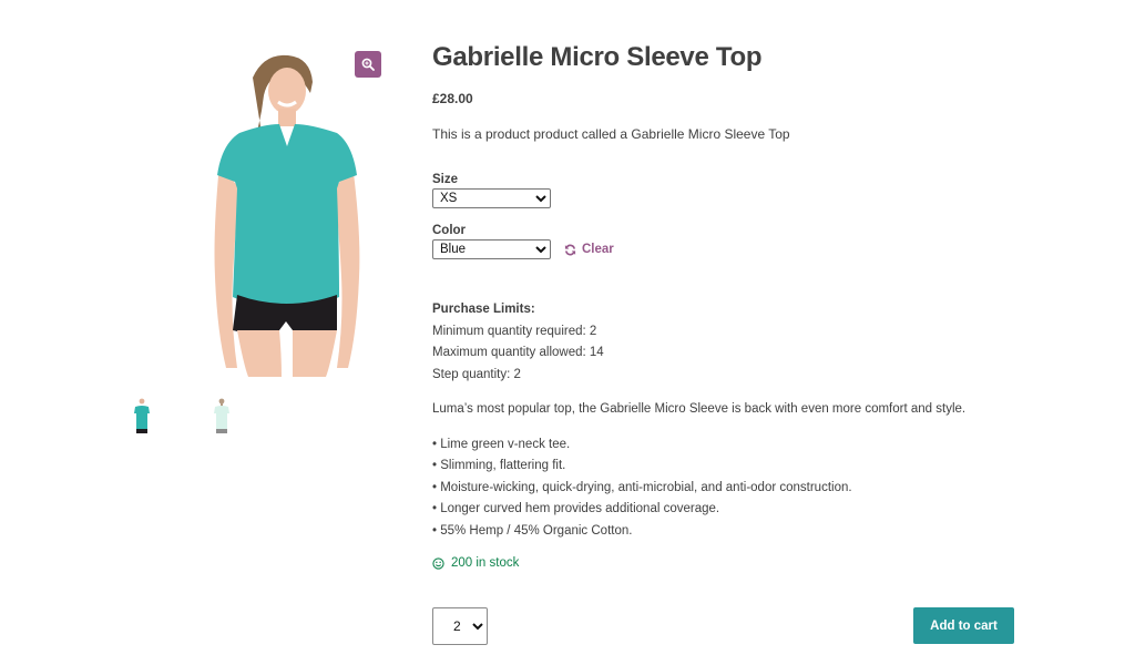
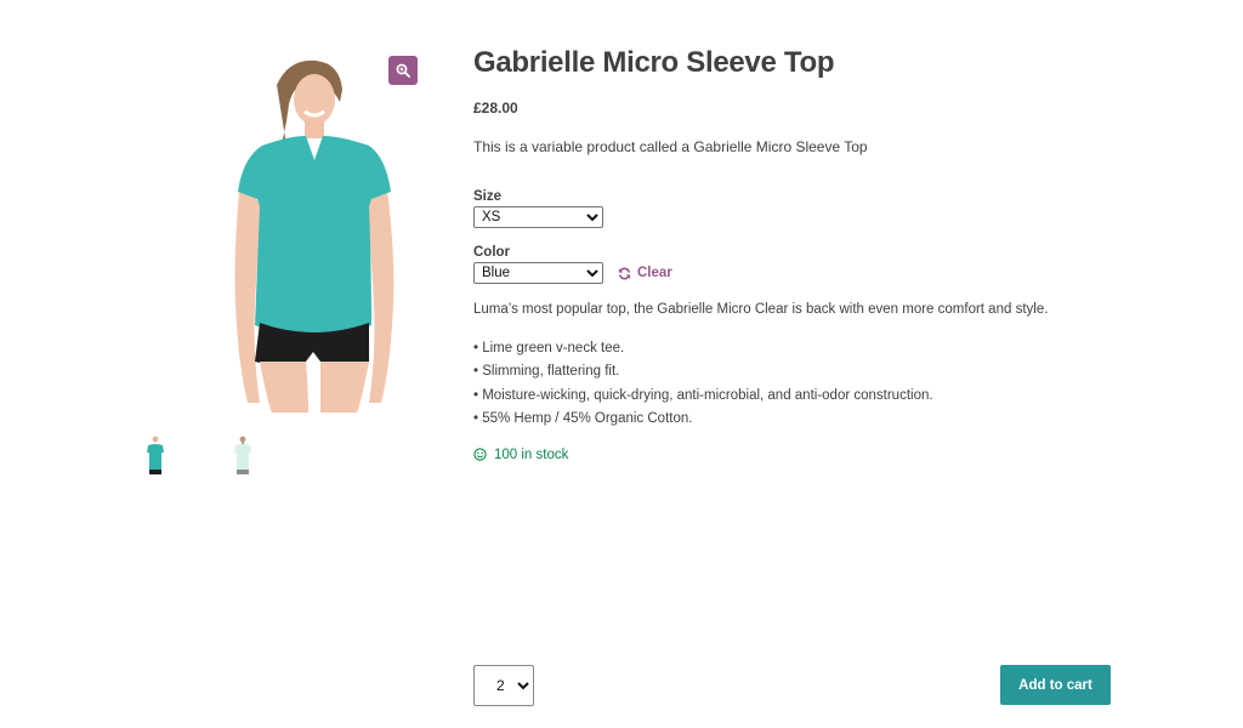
  Gabrielle Micro Sleeve Top
  £28.00
- This is a product product called a Gabrielle Micro Sleeve Top
+ This is a variable product called a Gabrielle Micro Sleeve Top
  Size
  XS
  Color
  Blue
  Clear
- Purchase Limits:
- Minimum quantity required: 2
- Maximum quantity allowed: 14
- Step quantity: 2
- Luma’s most popular top, the Gabrielle Micro Sleeve is back with even more comfort and style.
+ Luma’s most popular top, the Gabrielle Micro Clear is back with even more comfort and style.
  • Lime green v-neck tee.
  • Slimming, flattering fit.
  • Moisture-wicking, quick-drying, anti-microbial, and anti-odor construction.
- • Longer curved hem provides additional coverage.
  • 55% Hemp / 45% Organic Cotton.
- 200 in stock
+ 100 in stock
  2
  Add to cart
